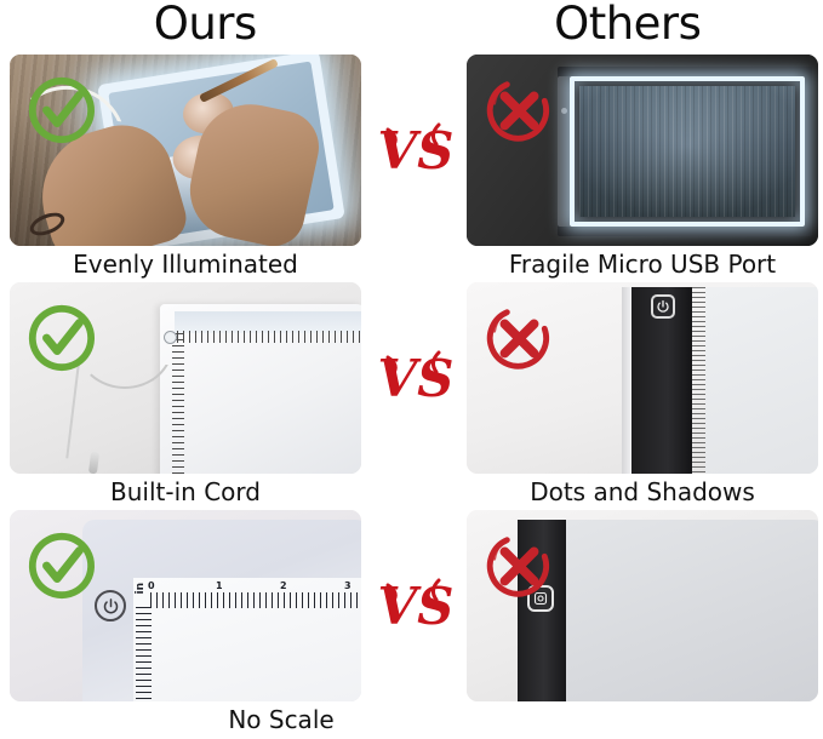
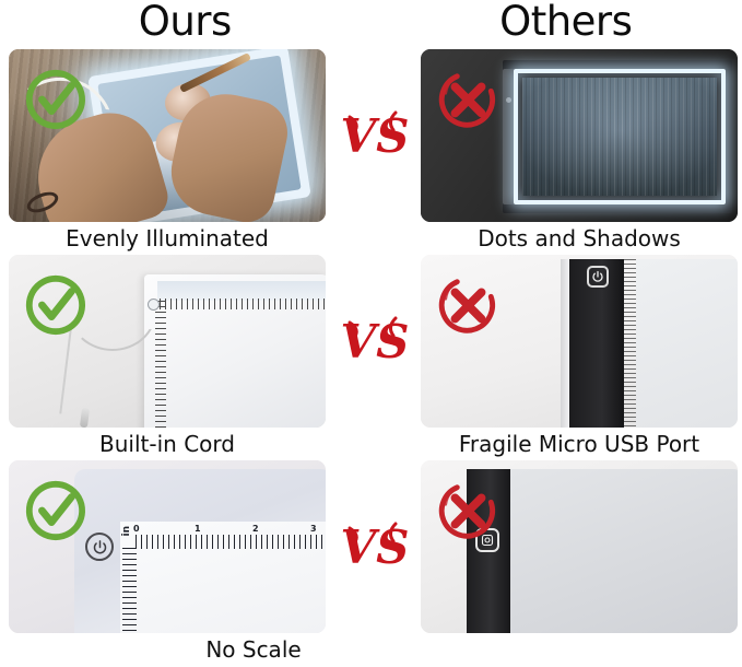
  Ours
  Others
  VS
  Evenly Illuminated
- Fragile Micro USB Port
+ Dots and Shadows
  VS
  Built-in Cord
- Dots and Shadows
+ Fragile Micro USB Port
  0
  1
  2
  3
  VS
  No Scale
